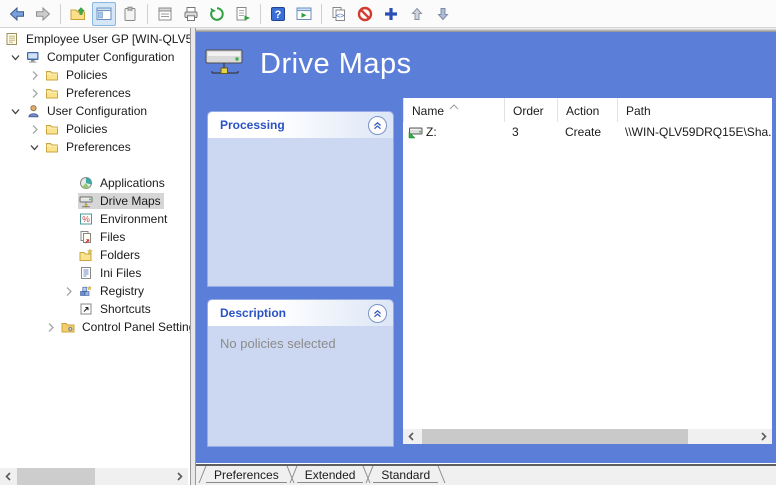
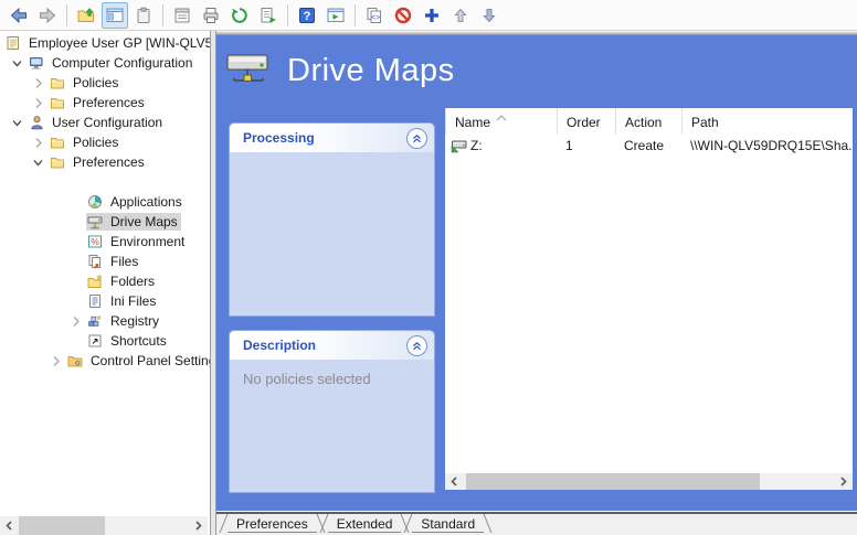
  ?
  Employee User GP [WIN-QLV5
  Computer Configuration
  Policies
  Preferences
  User Configuration
  Policies
  Preferences
  Applications
  Drive Maps
  %
  Environment
  Files
  Folders
  Ini Files
  Registry
  Shortcuts
  Control Panel Settin
  Drive Maps
  Processing
  Description
  No policies selected
  Name
  Order
  Action
  Path
  Z:
- 3
+ 1
  Create
  \\WIN-QLV59DRQ15E\Sha.
  Preferences
  Extended
  Standard
